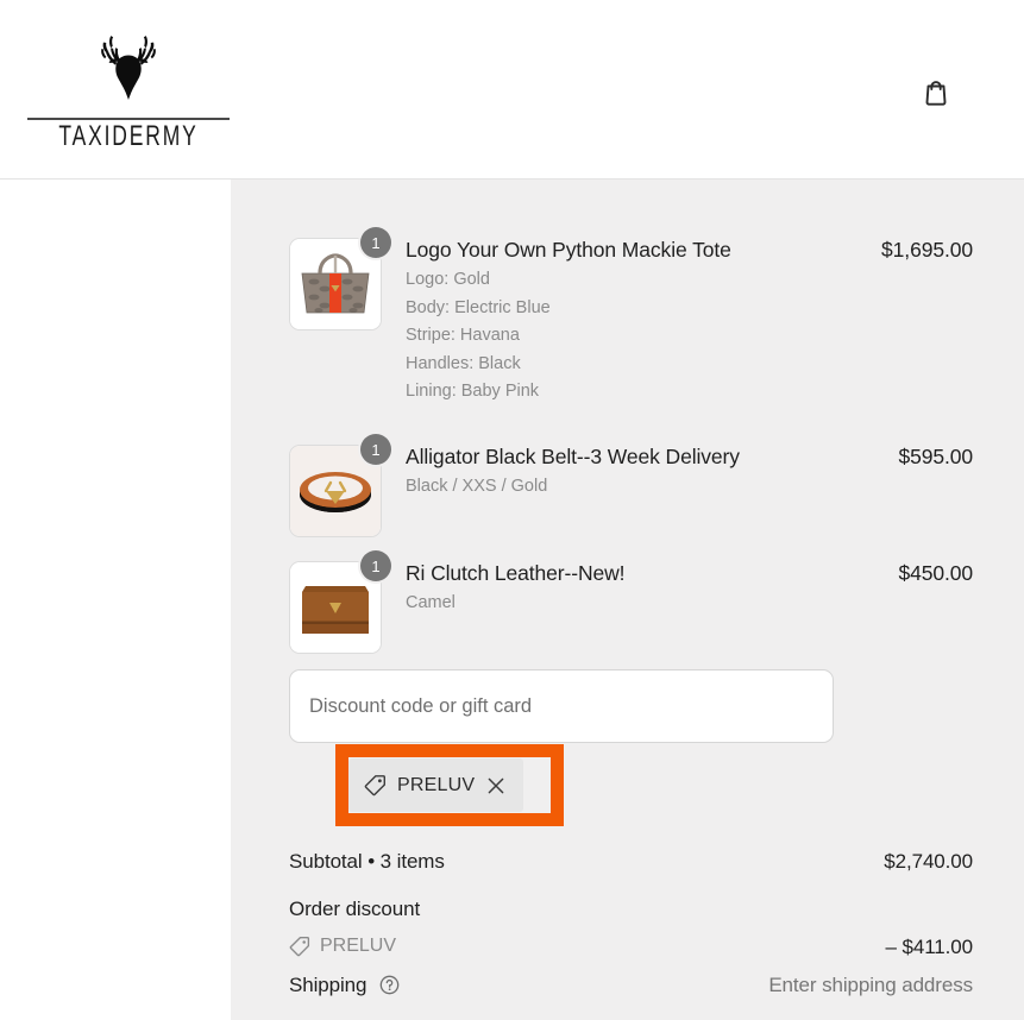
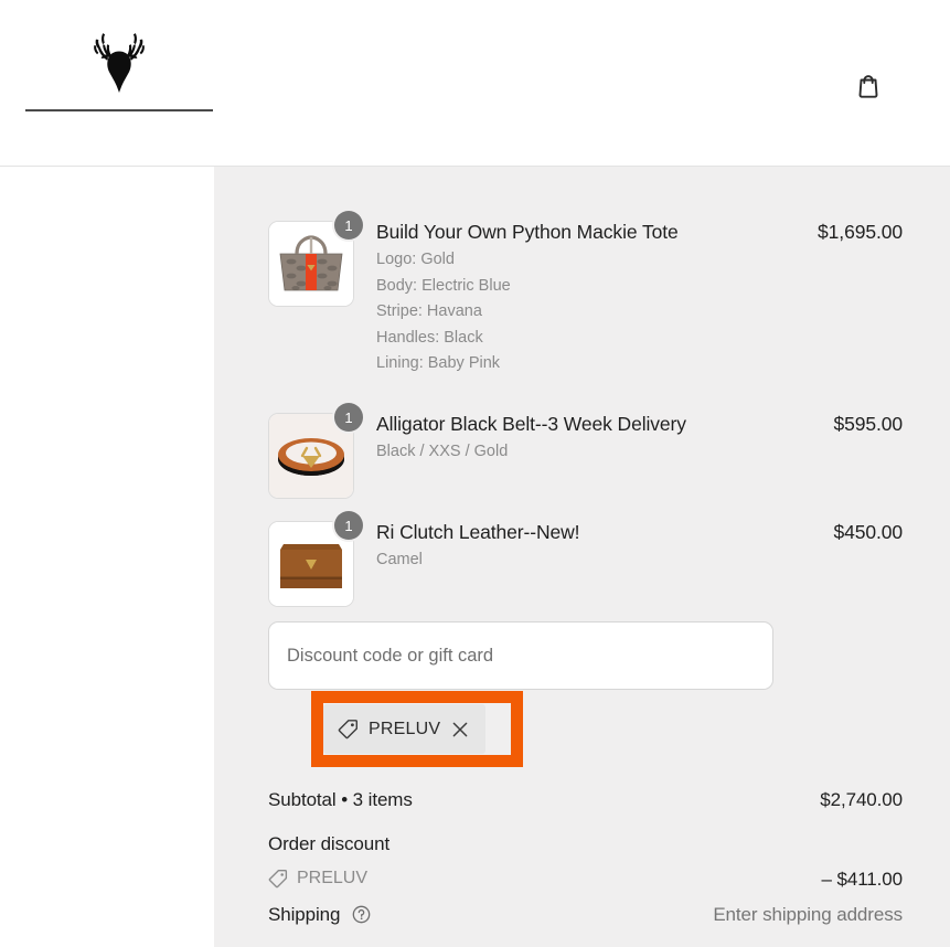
- TAXIDERMY
  1
- Logo Your Own Python Mackie Tote
+ Build Your Own Python Mackie Tote
  Logo: Gold
  Body: Electric Blue
  Stripe: Havana
  Handles: Black
  Lining: Baby Pink
  $1,695.00
  1
  Alligator Black Belt--3 Week Delivery
  Black / XXS / Gold
  $595.00
  1
  Ri Clutch Leather--New!
  Camel
  $450.00
  Discount code or gift card
  PRELUV
  Subtotal • 3 items
  $2,740.00
  Order discount
  PRELUV
  – $411.00
  Shipping
  Enter shipping address
